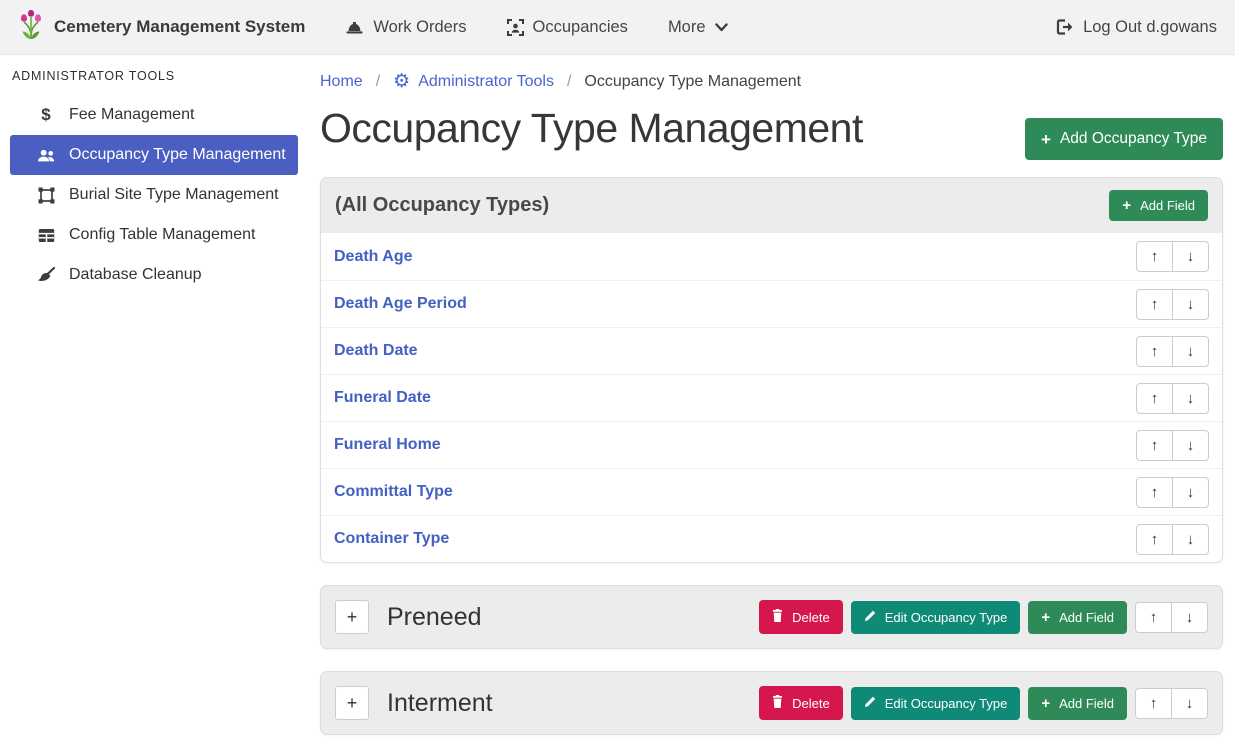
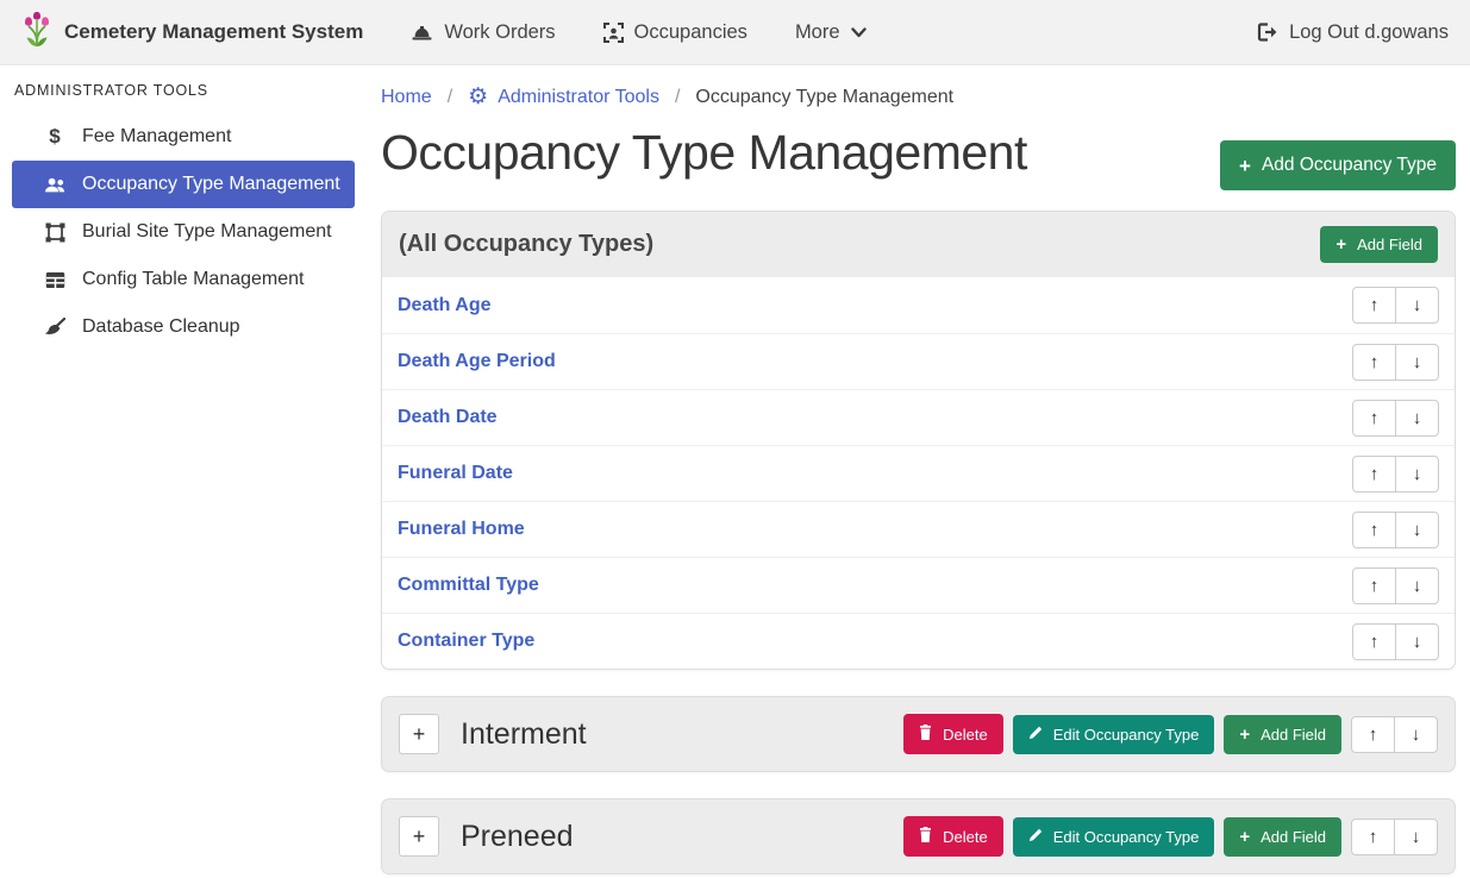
  Cemetery Management System
  Work Orders
  Occupancies
  More
  Log Out d.gowans
  ADMINISTRATOR TOOLS
  $
  Fee Management
  Occupancy Type Management
  Burial Site Type Management
  Config Table Management
  Database Cleanup
  Home
  /
  ⚙
  Administrator Tools
  /
  Occupancy Type Management
  Occupancy Type Management
  +
  Add Occupancy Type
  (All Occupancy Types)
  +
  Add Field
  Death Age
  ↑
  ↓
  Death Age Period
  ↑
  ↓
  Death Date
  ↑
  ↓
  Funeral Date
  ↑
  ↓
  Funeral Home
  ↑
  ↓
  Committal Type
  ↑
  ↓
  Container Type
  ↑
  ↓
  +
- Preneed
+ Interment
  Delete
  Edit Occupancy Type
  +
  Add Field
  ↑
  ↓
  +
- Interment
+ Preneed
  Delete
  Edit Occupancy Type
  +
  Add Field
  ↑
  ↓
